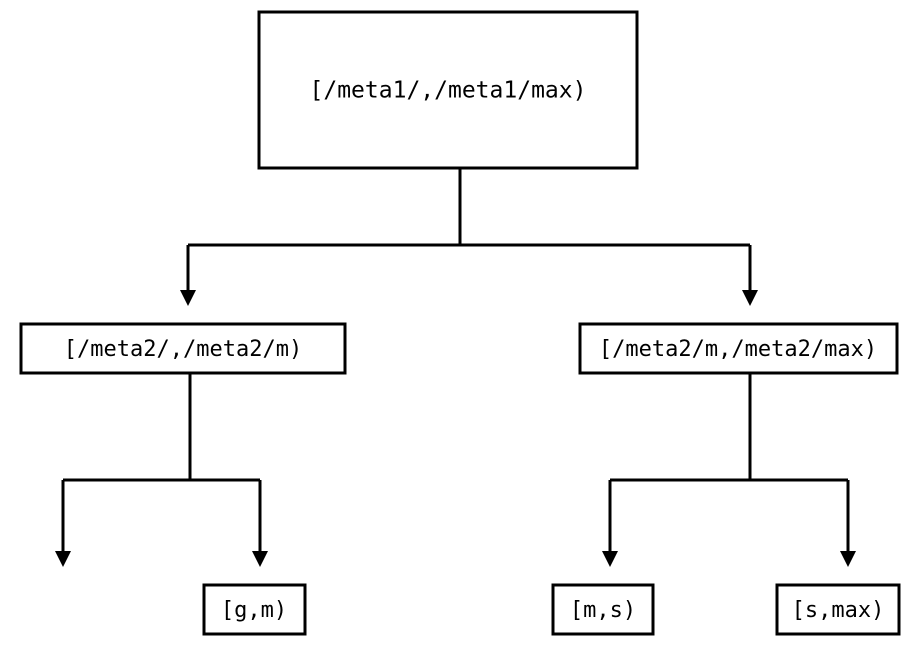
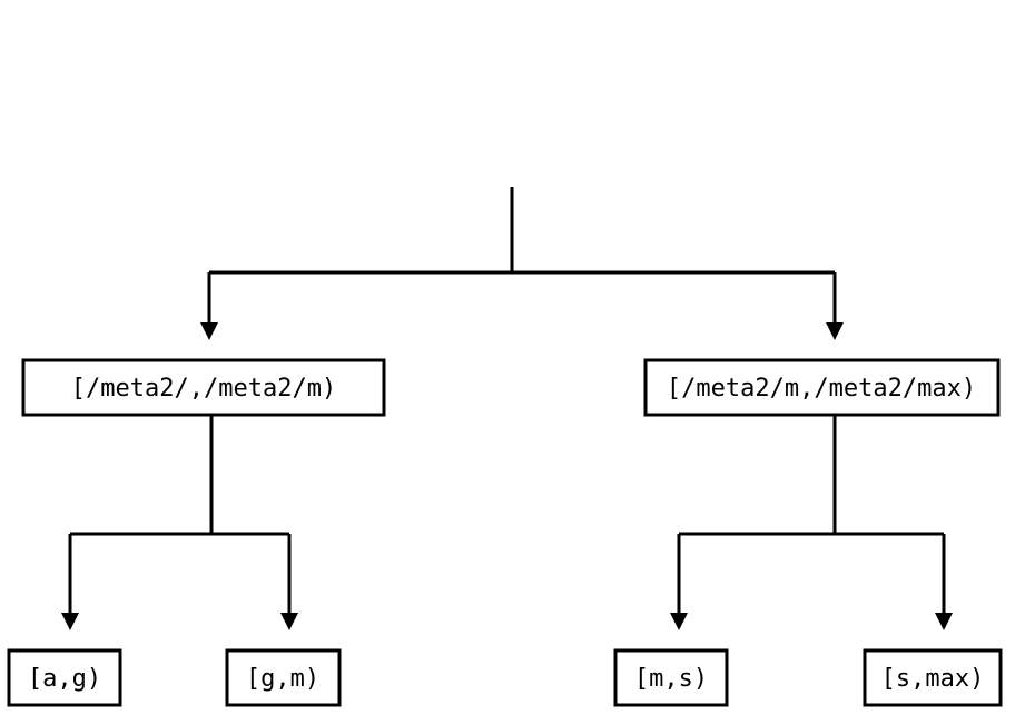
- [/meta1/,/meta1/max)
  [/meta2/,/meta2/m)
  [/meta2/m,/meta2/max)
+ [a,g)
  [g,m)
  [m,s)
  [s,max)
